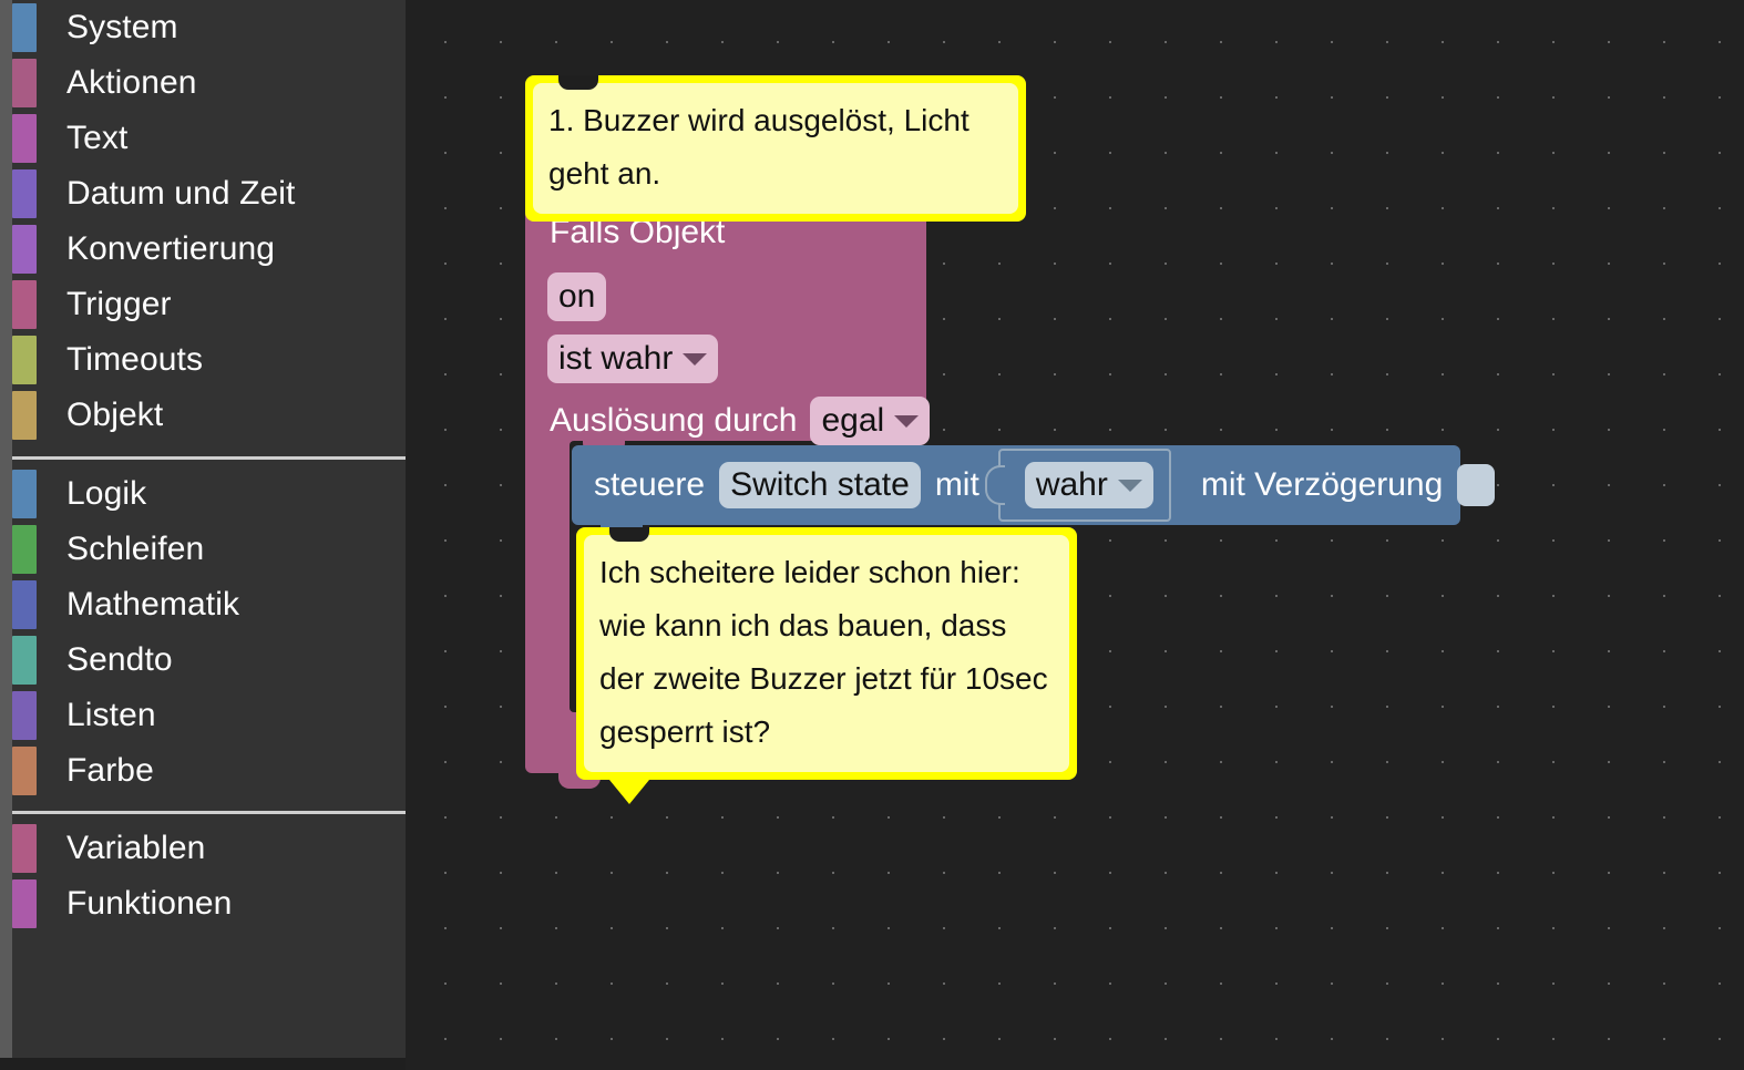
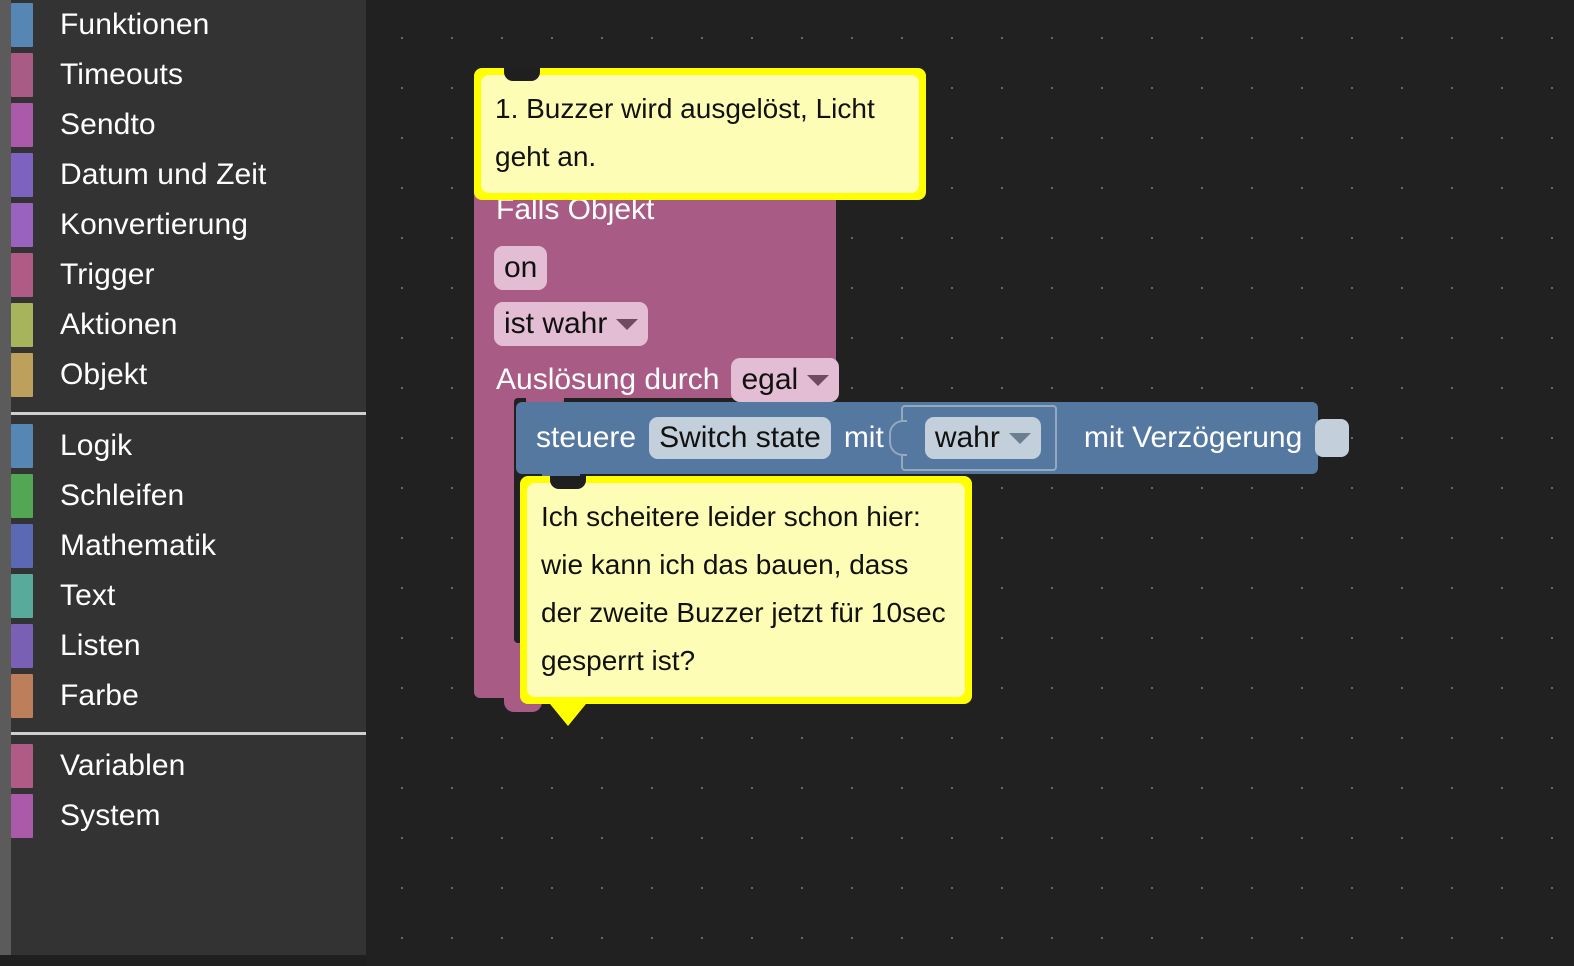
- System
+ Funktionen
- Aktionen
+ Timeouts
- Text
+ Sendto
  Datum und Zeit
  Konvertierung
  Trigger
- Timeouts
+ Aktionen
  Objekt
  Logik
  Schleifen
  Mathematik
- Sendto
+ Text
  Listen
  Farbe
  Variablen
- Funktionen
+ System
  Falls Objekt
  on
  ist wahr
  Auslösung durch
  egal
  steuere
  Switch state
  mit
  wahr
  mit Verzögerung
  1. Buzzer wird ausgelöst, Licht geht an.
  Ich scheitere leider schon hier: wie kann ich das bauen, dass der zweite Buzzer jetzt für 10sec gesperrt ist?
